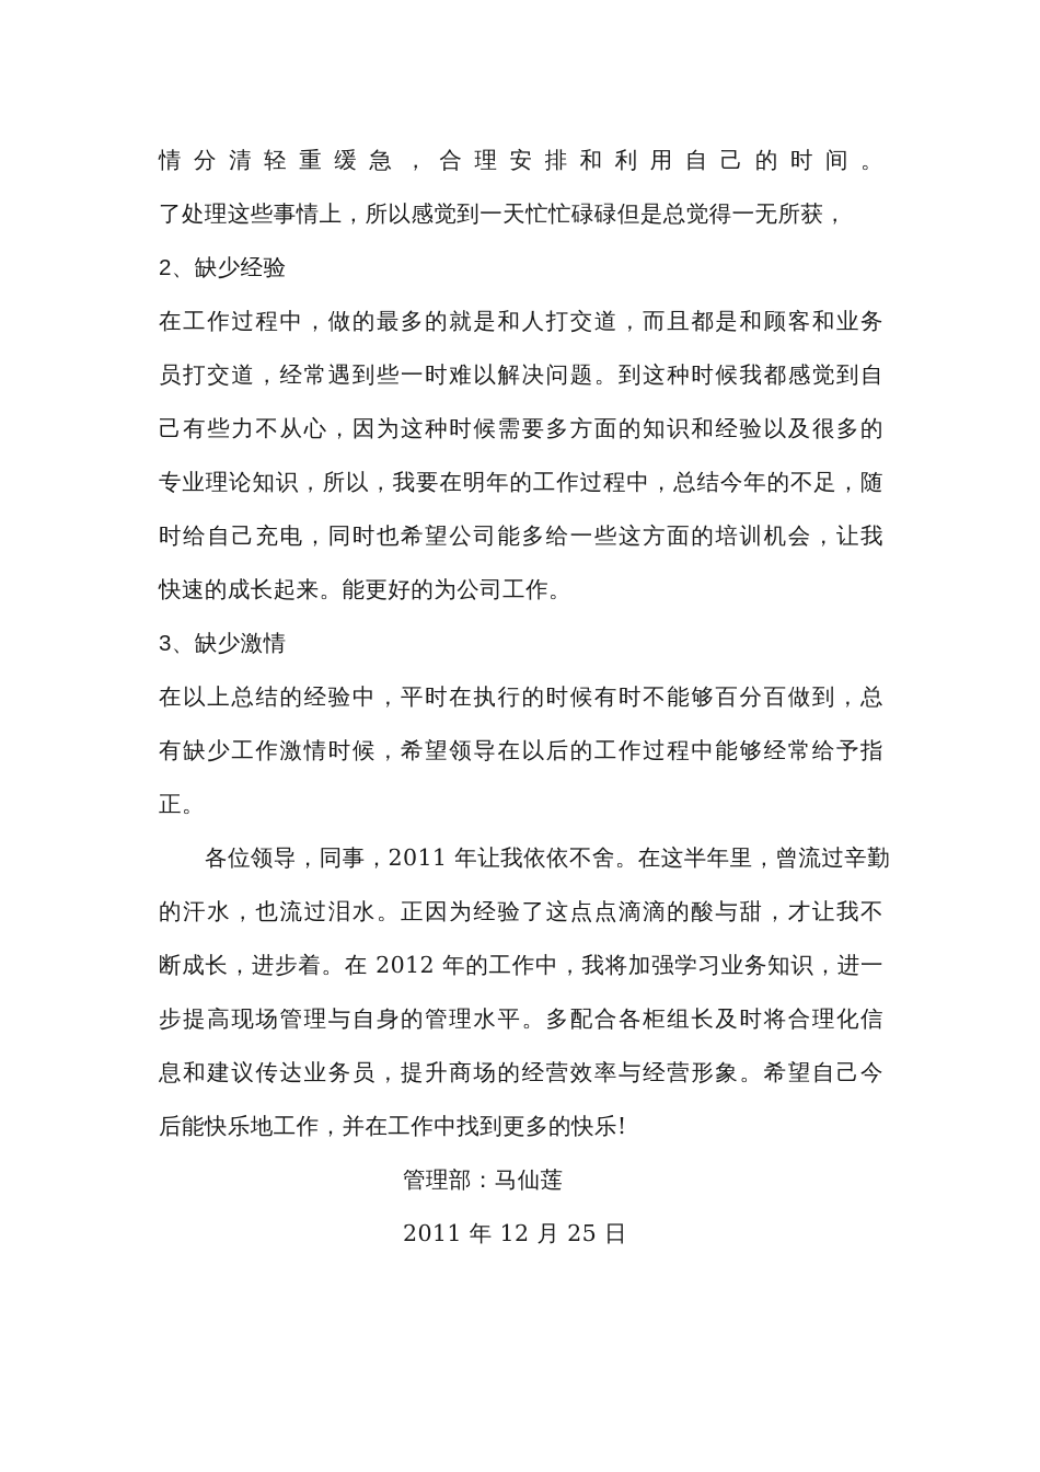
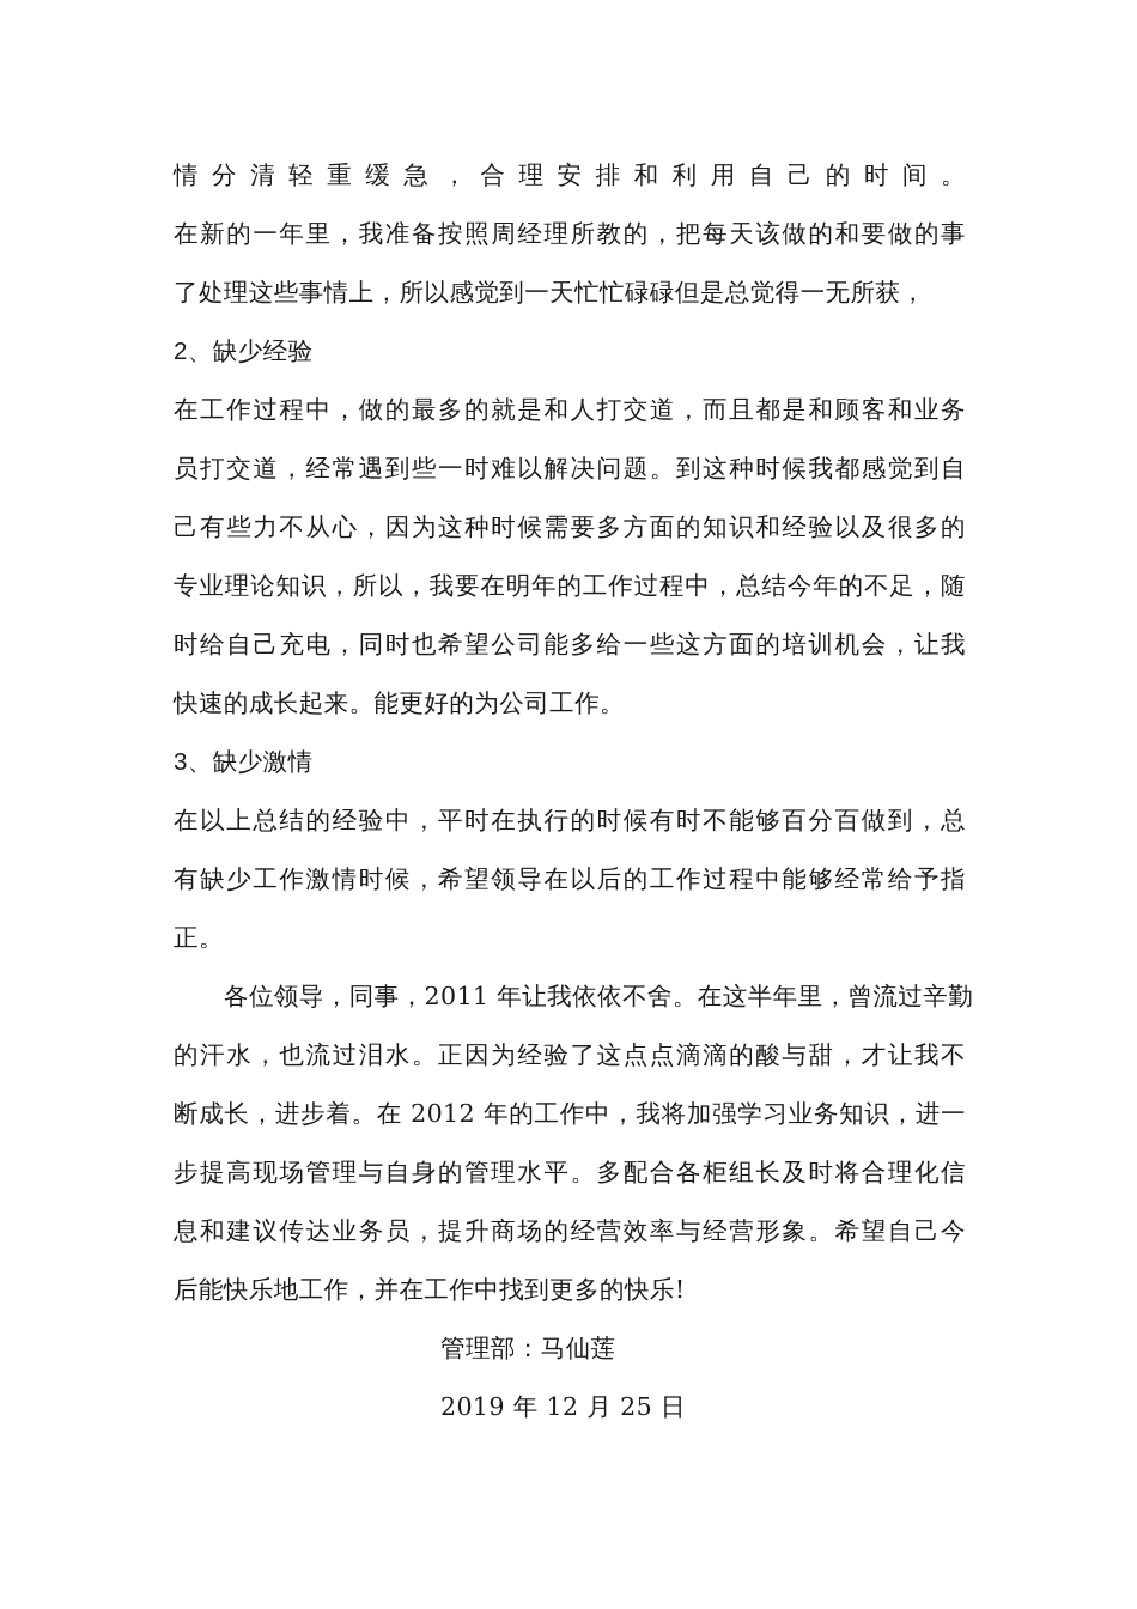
  情分清轻重缓急，合理安排和利用自己的时间。
+ 在新的一年里，我准备按照周经理所教的，把每天该做的和要做的事
  了处理这些事情上，所以感觉到一天忙忙碌碌但是总觉得一无所获，
  2、缺少经验
  在工作过程中，做的最多的就是和人打交道，而且都是和顾客和业务
  员打交道，经常遇到些一时难以解决问题。到这种时候我都感觉到自
  己有些力不从心，因为这种时候需要多方面的知识和经验以及很多的
  专业理论知识，所以，我要在明年的工作过程中，总结今年的不足，随
  时给自己充电，同时也希望公司能多给一些这方面的培训机会，让我
  快速的成长起来。能更好的为公司工作。
  3、缺少激情
  在以上总结的经验中，平时在执行的时候有时不能够百分百做到，总
  有缺少工作激情时候，希望领导在以后的工作过程中能够经常给予指
  正。
  各位领导，同事，2011 年让我依依不舍。在这半年里，曾流过辛勤
  的汗水，也流过泪水。正因为经验了这点点滴滴的酸与甜，才让我不
  断成长，进步着。在 2012 年的工作中，我将加强学习业务知识，进一
  步提高现场管理与自身的管理水平。多配合各柜组长及时将合理化信
  息和建议传达业务员，提升商场的经营效率与经营形象。希望自己今
  后能快乐地工作，并在工作中找到更多的快乐!
  管理部：马仙莲
- 2011 年 12 月 25 日
+ 2019 年 12 月 25 日
